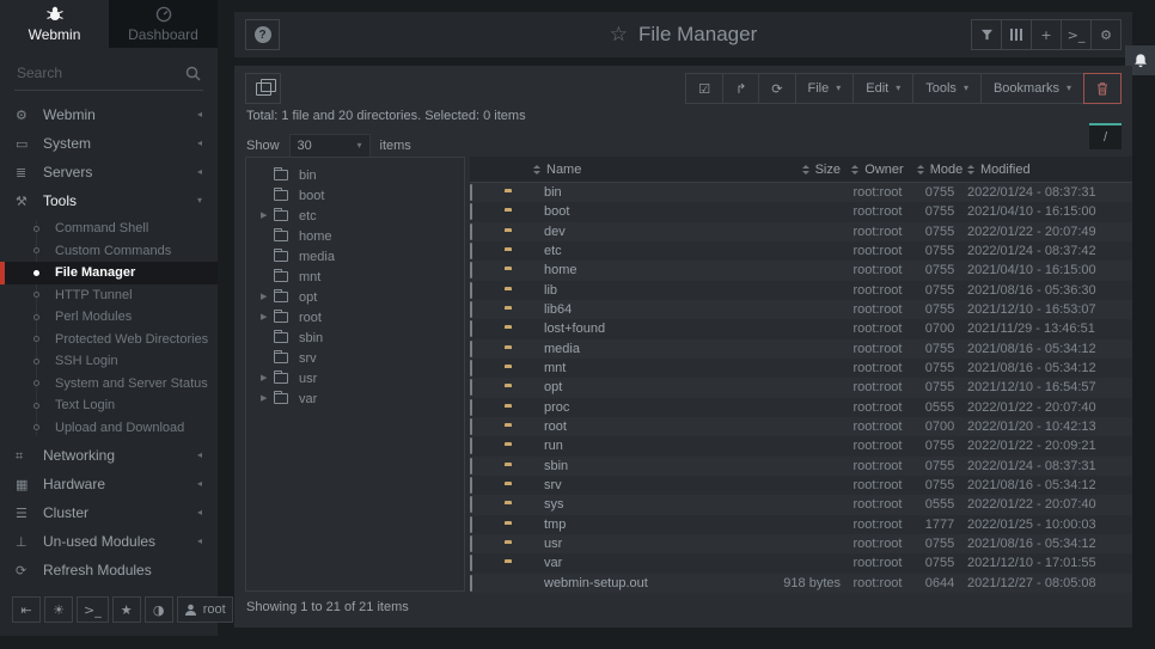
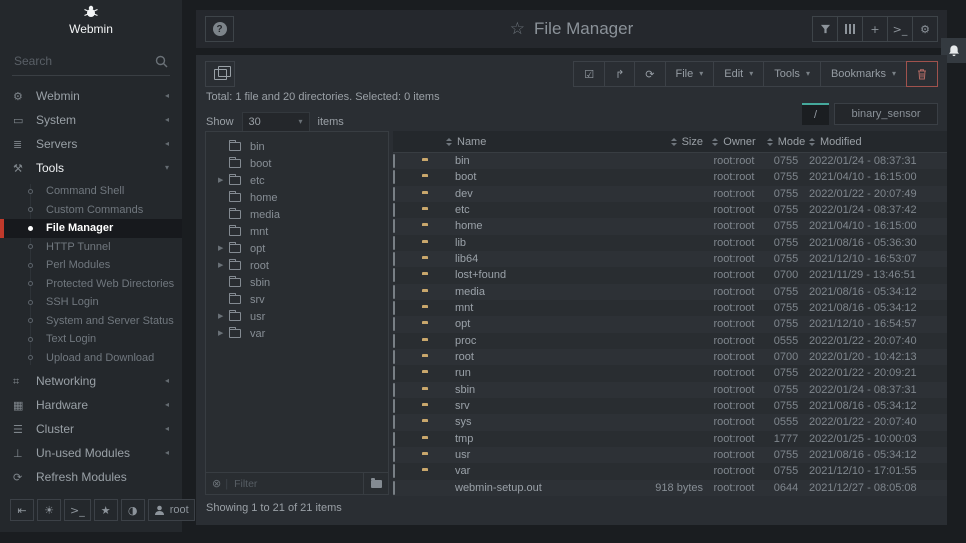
  Webmin
- Dashboard
  Search
  ⚙
  Webmin
  ◂
  ▭
  System
  ◂
  ≣
  Servers
  ◂
  ⚒
  Tools
  ▾
  Command Shell
  Custom Commands
  File Manager
  HTTP Tunnel
  Perl Modules
  Protected Web Directories
  SSH Login
  System and Server Status
  Text Login
  Upload and Download
  ⌗
  Networking
  ◂
  ▦
  Hardware
  ◂
  ☰
  Cluster
  ◂
  ⊥
  Un-used Modules
  ◂
  ⟳
  Refresh Modules
  ⇤
  ☀
  >_
  ★
  ◑
  root
  ?
  ☆
  File Manager
  +
  >_
  ⚙
  ☑
  ↱
  ⟳
  File
  ▾
  Edit
  ▾
  Tools
  ▾
  Bookmarks
  ▾
  Total: 1 file and 20 directories. Selected: 0 items
  Show
  30
  ▾
  items
  /
+ binary_sensor
  bin
  boot
  ▶
  etc
  home
  media
  mnt
  ▶
  opt
  ▶
  root
  sbin
  srv
  ▶
  usr
  ▶
  var
+ ⊗
+ Filter
  Name
  Size
  Owner
  Mode
  Modified
  bin
  root:root
  0755
  2022/01/24 - 08:37:31
  boot
  root:root
  0755
  2021/04/10 - 16:15:00
  dev
  root:root
  0755
  2022/01/22 - 20:07:49
  etc
  root:root
  0755
  2022/01/24 - 08:37:42
  home
  root:root
  0755
  2021/04/10 - 16:15:00
  lib
  root:root
  0755
  2021/08/16 - 05:36:30
  lib64
  root:root
  0755
  2021/12/10 - 16:53:07
  lost+found
  root:root
  0700
  2021/11/29 - 13:46:51
  media
  root:root
  0755
  2021/08/16 - 05:34:12
  mnt
  root:root
  0755
  2021/08/16 - 05:34:12
  opt
  root:root
  0755
  2021/12/10 - 16:54:57
  proc
  root:root
  0555
  2022/01/22 - 20:07:40
  root
  root:root
  0700
  2022/01/20 - 10:42:13
  run
  root:root
  0755
  2022/01/22 - 20:09:21
  sbin
  root:root
  0755
  2022/01/24 - 08:37:31
  srv
  root:root
  0755
  2021/08/16 - 05:34:12
  sys
  root:root
  0555
  2022/01/22 - 20:07:40
  tmp
  root:root
  1777
  2022/01/25 - 10:00:03
  usr
  root:root
  0755
  2021/08/16 - 05:34:12
  var
  root:root
  0755
  2021/12/10 - 17:01:55
  webmin-setup.out
  918 bytes
  root:root
  0644
  2021/12/27 - 08:05:08
  Showing 1 to 21 of 21 items
